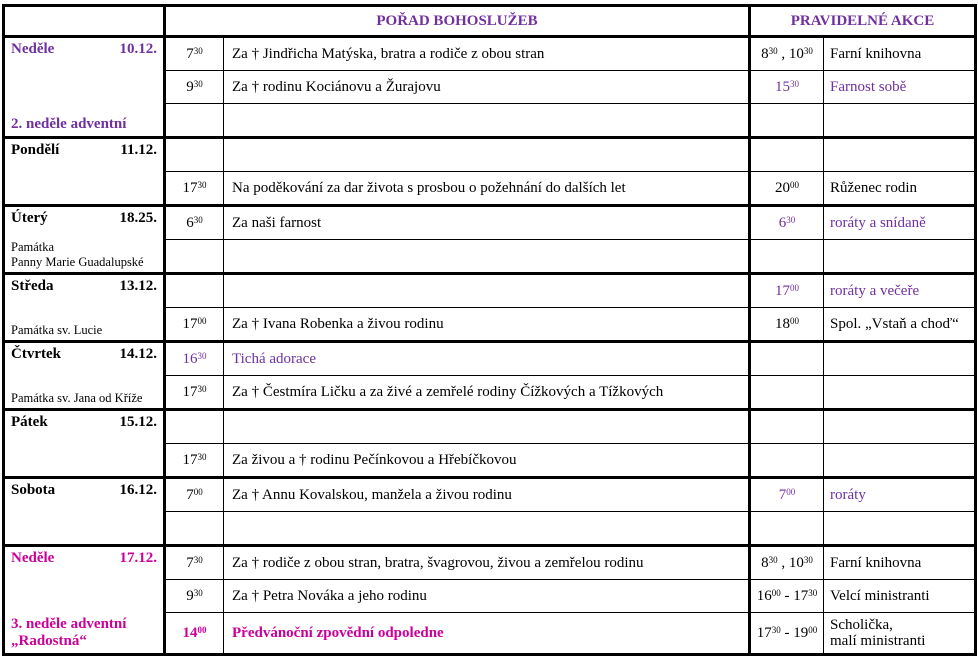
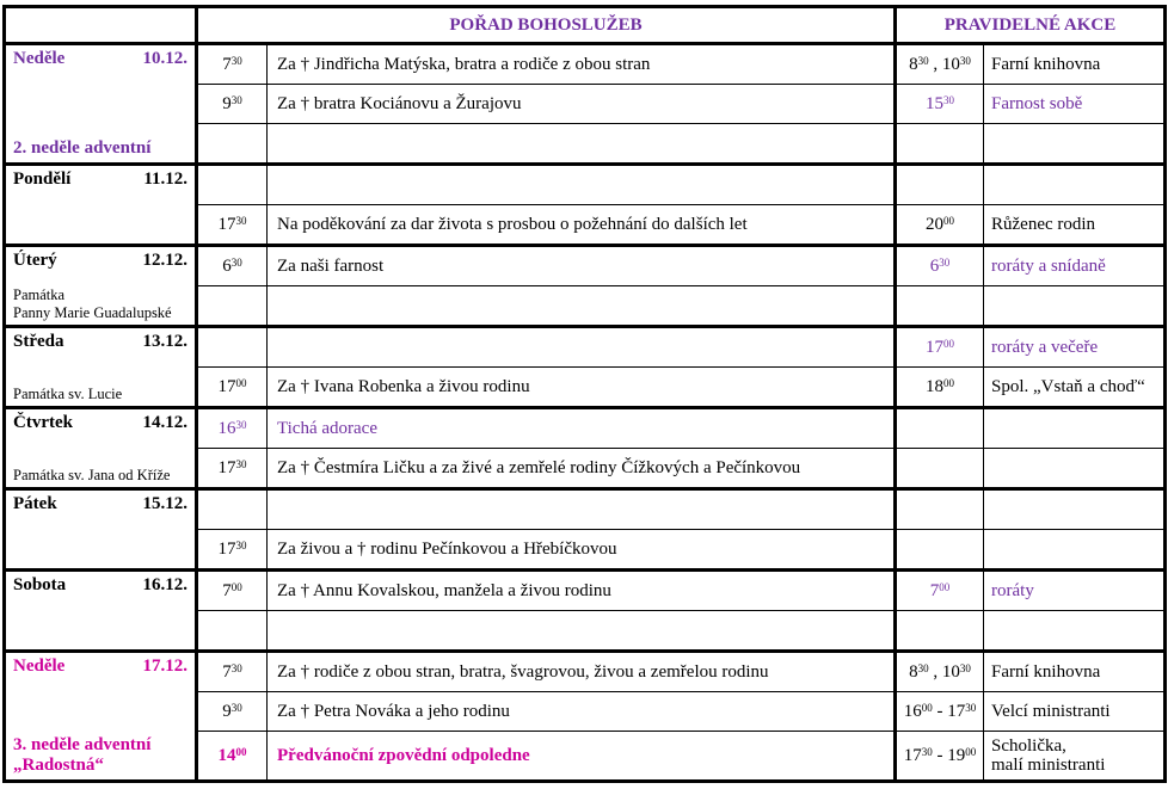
  	POŘAD BOHOSLUŽEB	PRAVIDELNÉ AKCE
  Neděle 10.12.2. neděle adventní	730	Za † Jindřicha Matýska, bratra a rodiče z obou stran	830 , 1030	Farní knihovna
- 930	Za † rodinu Kociánovu a Žurajovu	1530	Farnost sobě
+ 930	Za † bratra Kociánovu a Žurajovu	1530	Farnost sobě
  Pondělí 11.12.
  1730	Na poděkování za dar života s prosbou o požehnání do dalších let	2000	Růženec rodin
- Úterý 18.25.PamátkaPanny Marie Guadalupské	630	Za naši farnost	630	roráty a snídaně
+ Úterý 12.12.PamátkaPanny Marie Guadalupské	630	Za naši farnost	630	roráty a snídaně
  Středa 13.12.Památka sv. Lucie			1700	roráty a večeře
  1700	Za † Ivana Robenka a živou rodinu	1800	Spol. „Vstaň a choď“
  Čtvrtek 14.12.Památka sv. Jana od Kříže	1630	Tichá adorace
- 1730	Za † Čestmíra Ličku a za živé a zemřelé rodiny Čížkových a Tížkových
+ 1730	Za † Čestmíra Ličku a za živé a zemřelé rodiny Čížkových a Pečínkovou
  Pátek 15.12.
  1730	Za živou a † rodinu Pečínkovou a Hřebíčkovou
  Sobota 16.12.	700	Za † Annu Kovalskou, manžela a živou rodinu	700	roráty
  Neděle 17.12.3. neděle adventní„Radostná“	730	Za † rodiče z obou stran, bratra, švagrovou, živou a zemřelou rodinu	830 , 1030	Farní knihovna
  930	Za † Petra Nováka a jeho rodinu	1600 - 1730	Velcí ministranti
  1400	Předvánoční zpovědní odpoledne	1730 - 1900	Scholička, malí ministranti
